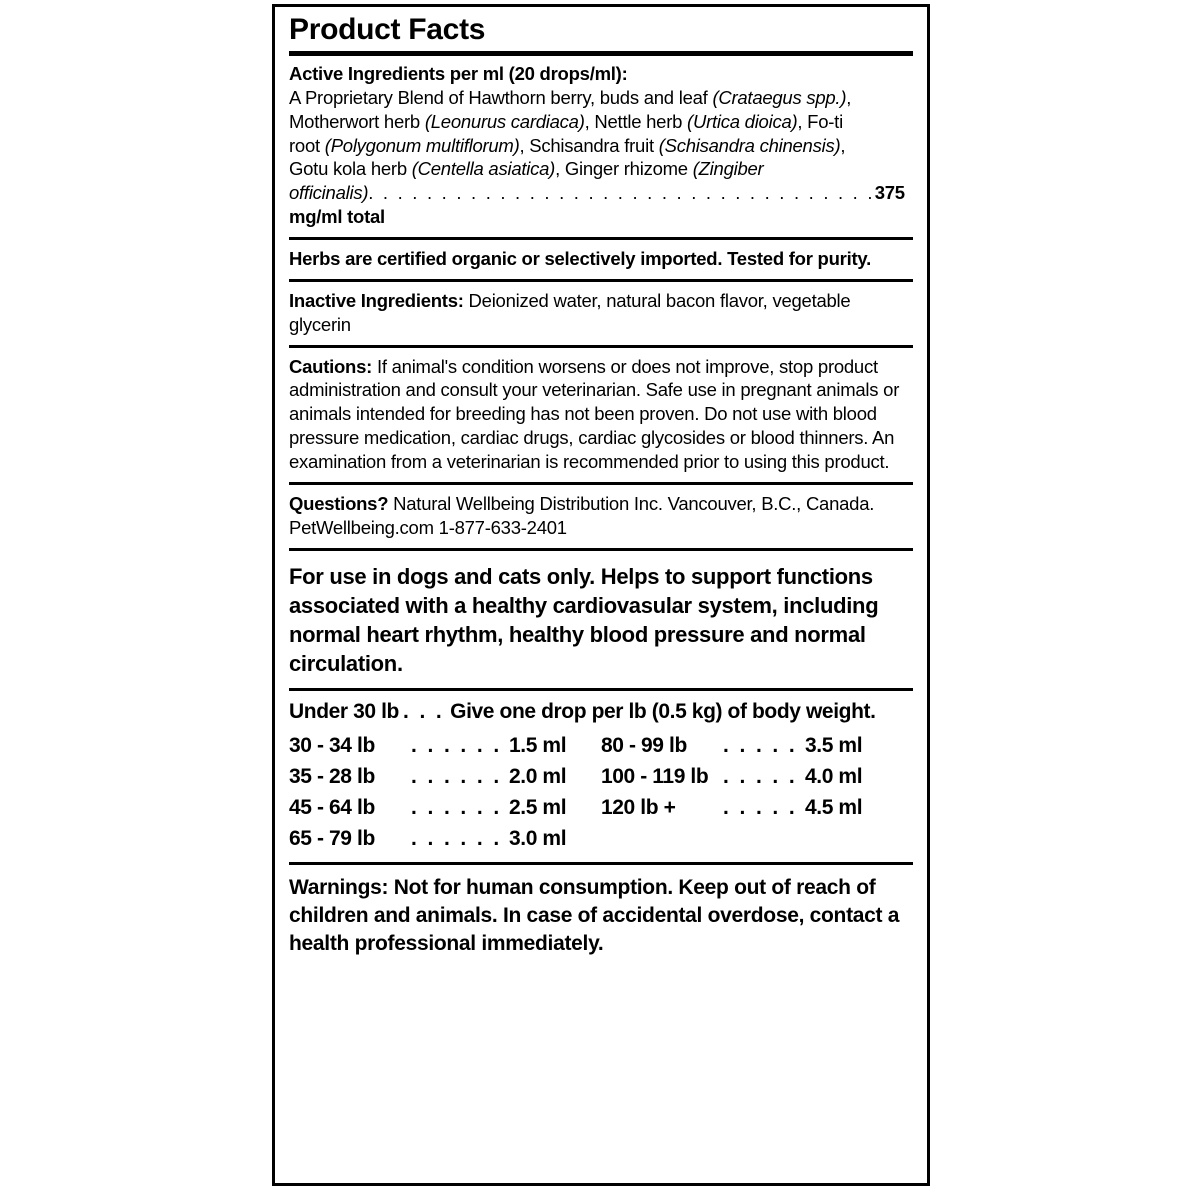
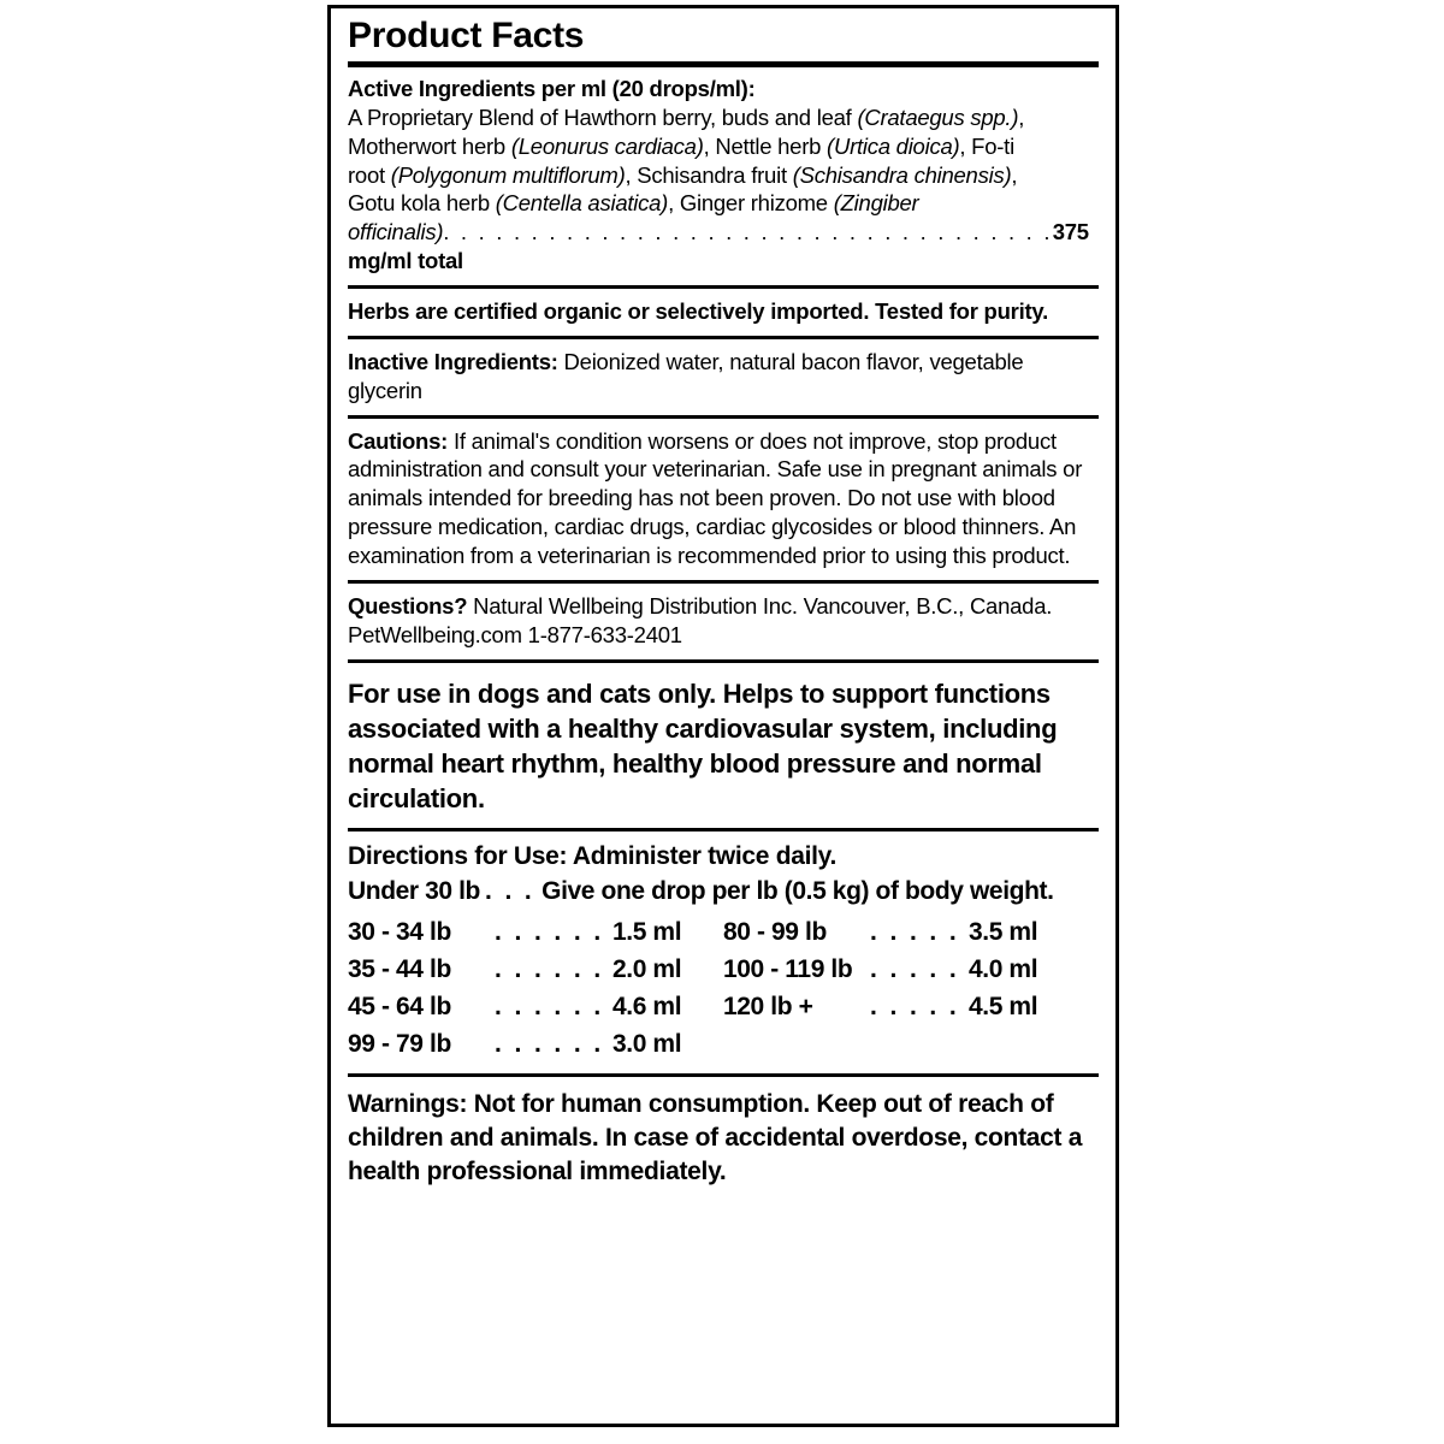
  Product Facts
  Active Ingredients per ml (20 drops/ml):
  A Proprietary Blend of Hawthorn berry, buds and leaf (Crataegus spp.),
  Motherwort herb (Leonurus cardiaca), Nettle herb (Urtica dioica), Fo-ti
  root (Polygonum multiflorum), Schisandra fruit (Schisandra chinensis),
  Gotu kola herb (Centella asiatica), Ginger rhizome (Zingiber
  officinalis). . . . . . . . . . . . . . . . . . . . . . . . . . . . . . . . . . .375 mg/ml total
  Herbs are certified organic or selectively imported. Tested for purity.
  Inactive Ingredients: Deionized water, natural bacon flavor, vegetable glycerin
  Cautions: If animal's condition worsens or does not improve, stop product administration and consult your veterinarian. Safe use in pregnant animals or animals intended for breeding has not been proven. Do not use with blood pressure medication, cardiac drugs, cardiac glycosides or blood thinners. An examination from a veterinarian is recommended prior to using this product.
  Questions? Natural Wellbeing Distribution Inc. Vancouver, B.C., Canada.
  PetWellbeing.com 1-877-633-2401
  For use in dogs and cats only. Helps to support functions associated with a healthy cardiovasular system, including normal heart rhythm, healthy blood pressure and normal circulation.
+ Directions for Use: Administer twice daily.
  Under 30 lb . . . Give one drop per lb (0.5 kg) of body weight.
  30 - 34 lb
  . . . . . .
  1.5 ml
- 35 - 28 lb
+ 35 - 44 lb
  . . . . . .
  2.0 ml
  45 - 64 lb
  . . . . . .
- 2.5 ml
+ 4.6 ml
- 65 - 79 lb
+ 99 - 79 lb
  . . . . . .
  3.0 ml
  80 - 99 lb
  . . . . .
  3.5 ml
  100 - 119 lb
  . . . . .
  4.0 ml
  120 lb +
  . . . . .
  4.5 ml
  Warnings: Not for human consumption. Keep out of reach of children and animals. In case of accidental overdose, contact a health professional immediately.
